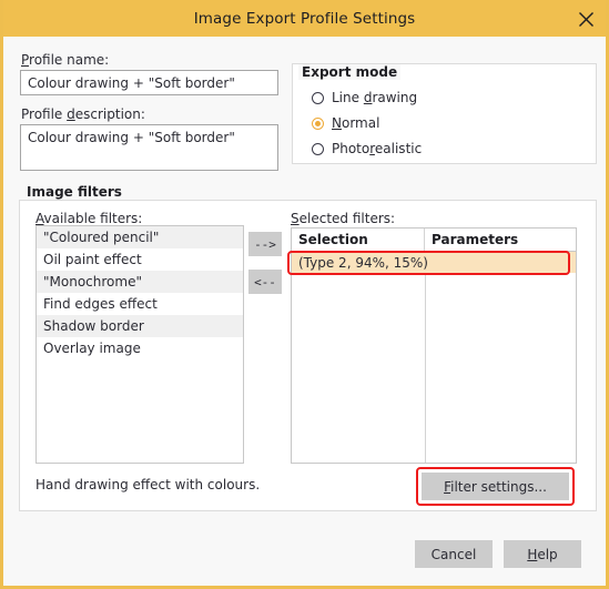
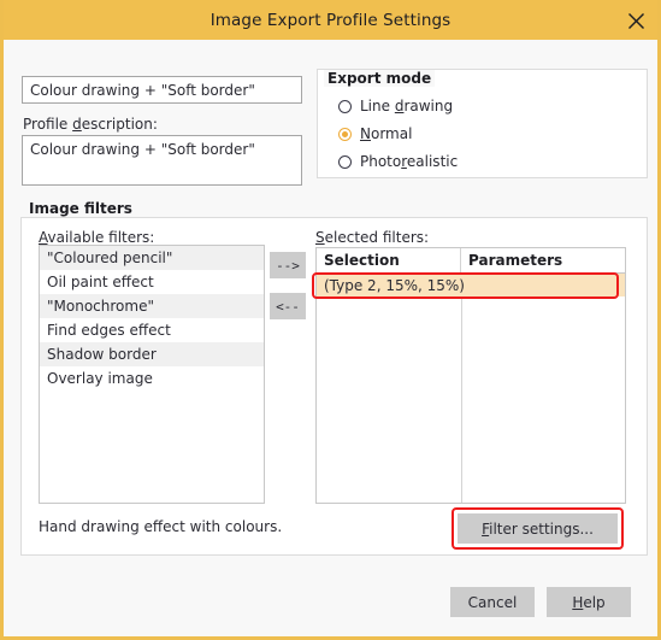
  Image Export Profile Settings
- Profile name:
  Colour drawing + "Soft border"
  Profile description:
  Colour drawing + "Soft border"
  Export mode
  Line drawing
  Normal
  Photorealistic
  Image filters
  Available filters:
  "Coloured pencil"
  Oil paint effect
  "Monochrome"
  Find edges effect
  Shadow border
  Overlay image
  -->
  <--
  Selected filters:
  Selection
  Parameters
- (Type 2, 94%, 15%)
+ (Type 2, 15%, 15%)
  Hand drawing effect with colours.
  Filter settings...
  Cancel
  Help
